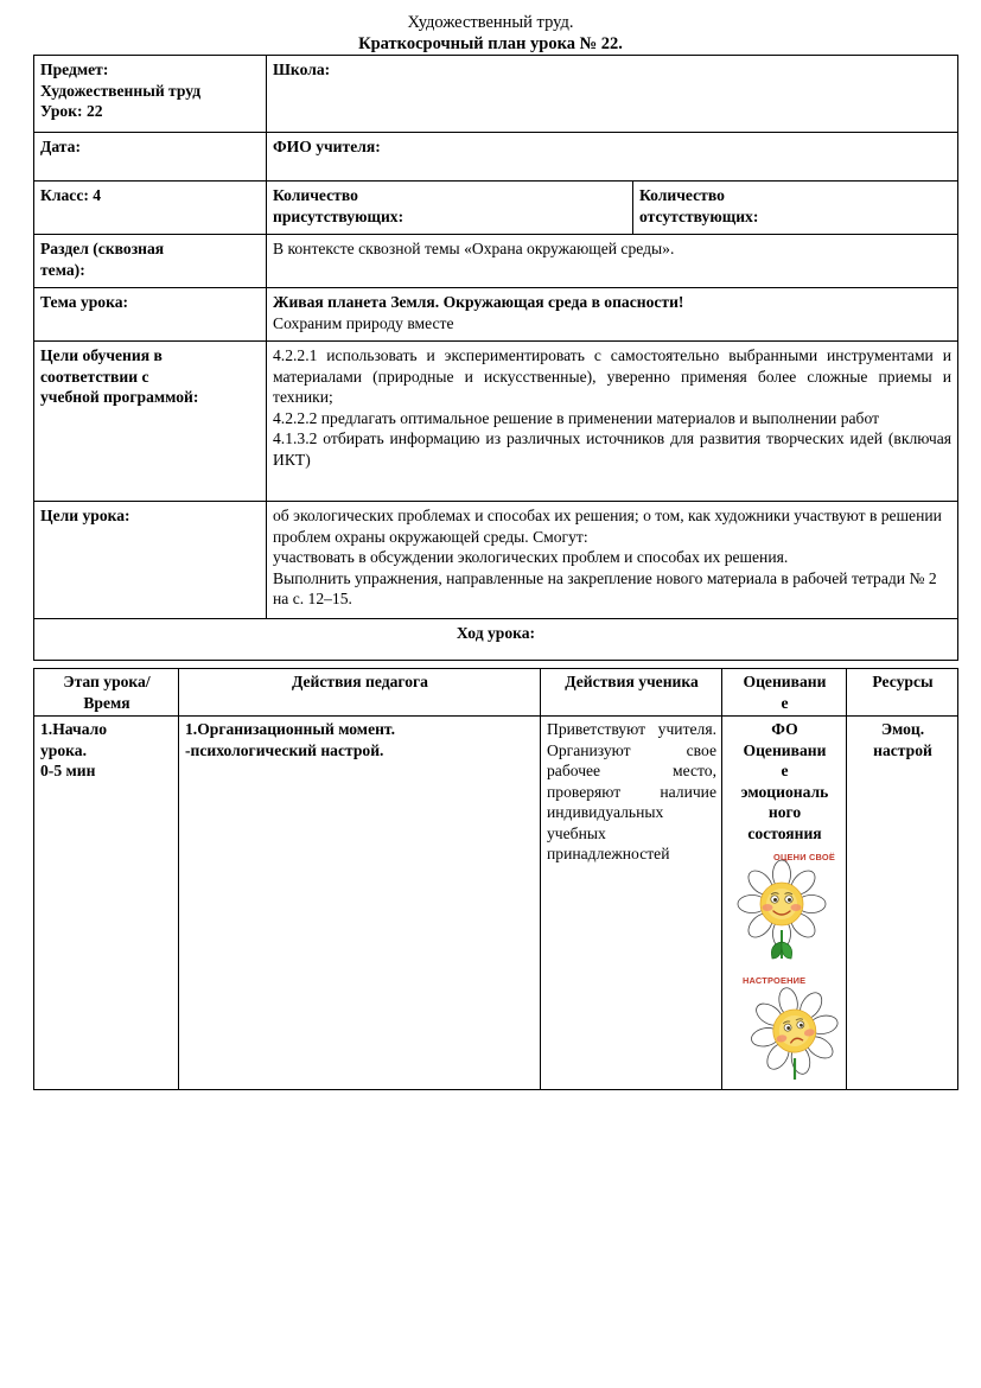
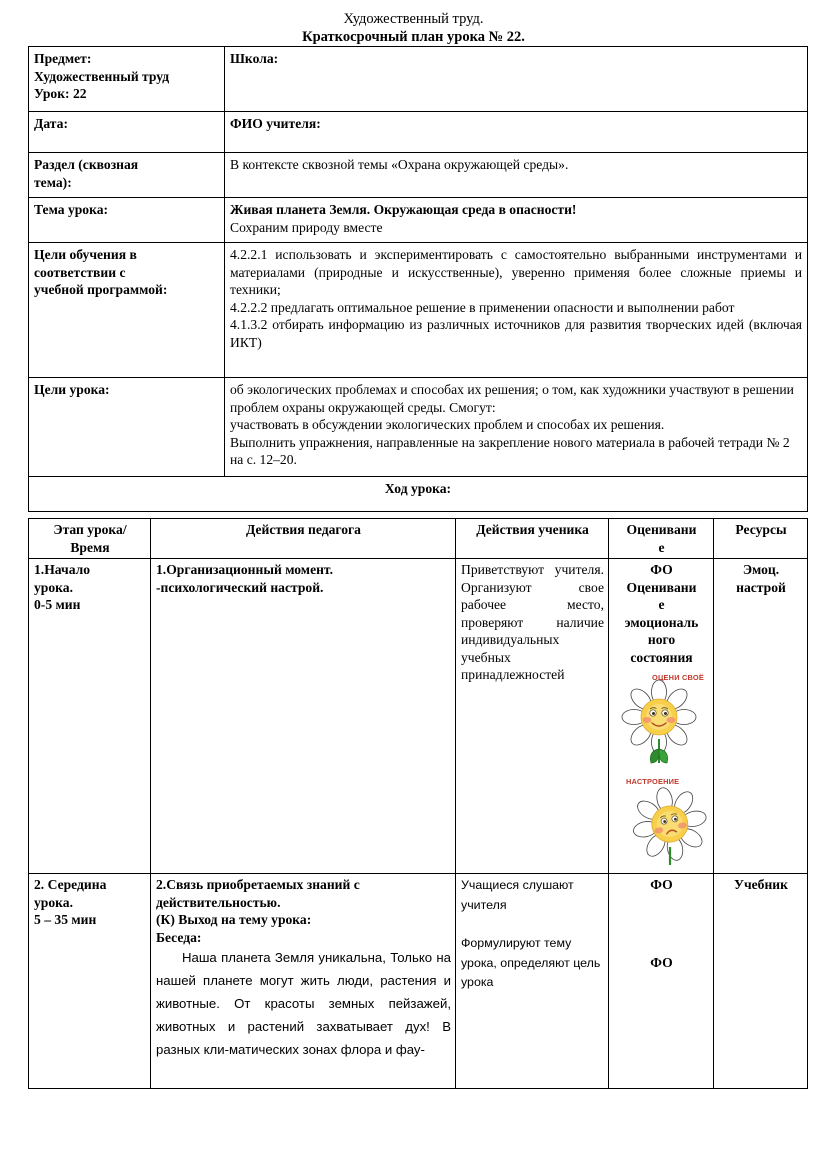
  Художественный труд.
  Краткосрочный план урока № 22.
  Предмет: Художественный труд Урок: 22	Школа:
  Дата:	ФИО учителя:
- Класс: 4	Количество присутствующих:	Количество отсутствующих:
  Раздел (сквозная тема):	В контексте сквозной темы «Охрана окружающей среды».
  Тема урока:	Живая планета Земля. Окружающая среда в опасности! Сохраним природу вместе
- Цели обучения в соответствии с учебной программой:	4.2.2.1 использовать и экспериментировать с самостоятельно выбранными инструментами и материалами (природные и искусственные), уверенно применяя более сложные приемы и техники; 4.2.2.2 предлагать оптимальное решение в применении материалов и выполнении работ 4.1.3.2 отбирать информацию из различных источников для развития творческих идей (включая ИКТ)
+ Цели обучения в соответствии с учебной программой:	4.2.2.1 использовать и экспериментировать с самостоятельно выбранными инструментами и материалами (природные и искусственные), уверенно применяя более сложные приемы и техники; 4.2.2.2 предлагать оптимальное решение в применении опасности и выполнении работ 4.1.3.2 отбирать информацию из различных источников для развития творческих идей (включая ИКТ)
- Цели урока:	об экологических проблемах и способах их решения; о том, как художники участвуют в решении проблем охраны окружающей среды. Смогут: участвовать в обсуждении экологических проблем и способах их решения. Выполнить упражнения, направленные на закрепление нового материала в рабочей тетради № 2 на с. 12–15.
+ Цели урока:	об экологических проблемах и способах их решения; о том, как художники участвуют в решении проблем охраны окружающей среды. Смогут: участвовать в обсуждении экологических проблем и способах их решения. Выполнить упражнения, направленные на закрепление нового материала в рабочей тетради № 2 на с. 12–20.
  Ход урока:
  Этап урока/ Время	Действия педагога	Действия ученика	Оценивани е	Ресурсы
  1.Начало урока. 0-5 мин	1.Организационный момент. -психологический настрой.	Приветствуют учителя. Организуют свое рабочее место, проверяют наличие индивидуальных учебных принадлежностей	ФО Оценивани е эмоциональ ного состояния ОЦЕНИ СВОЁ НАСТРОЕНИЕ	Эмоц. настрой
+ 2. Середина урока. 5 – 35 мин	2.Связь приобретаемых знаний с действительностью. (К) Выход на тему урока: Беседа: Наша планета Земля уникальна, Только на нашей планете могут жить люди, растения и животные. От красоты земных пейзажей, животных и растений захватывает дух! В разных кли-матических зонах флора и фау-	Учащиеся слушают учителя Формулируют тему урока, определяют цель урока	ФО ФО	Учебник
